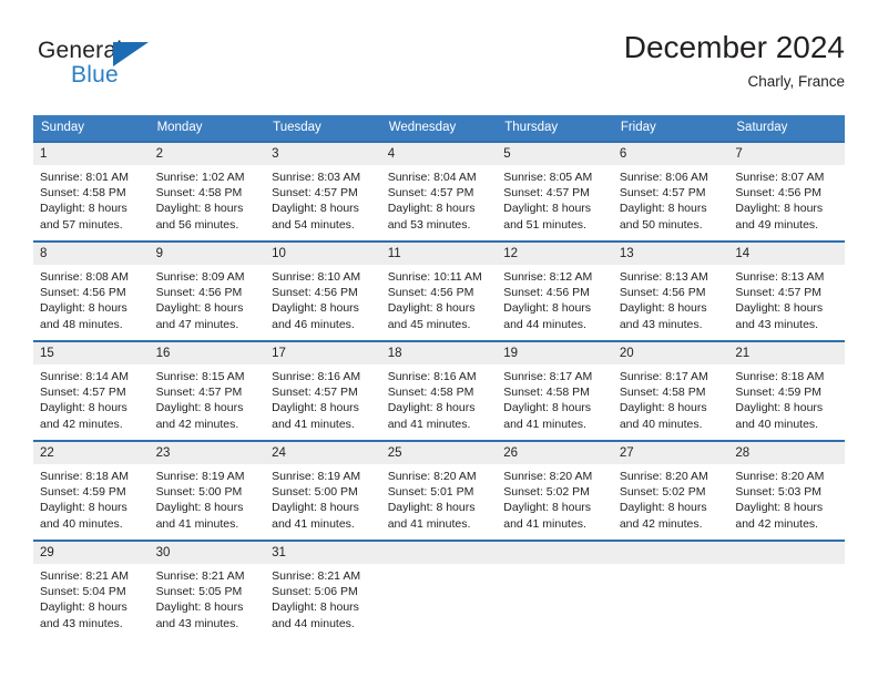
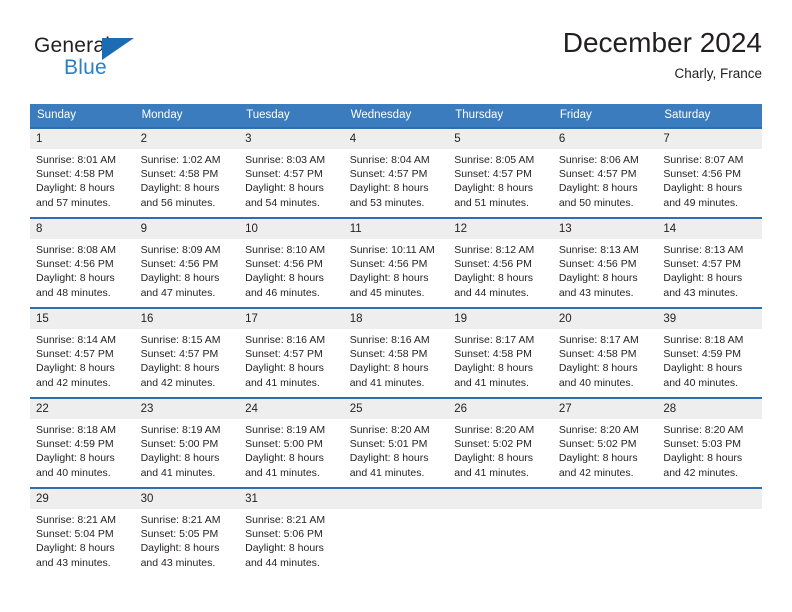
  General
  Blue
  December 2024
  Charly, France
  Sunday	Monday	Tuesday	Wednesday	Thursday	Friday	Saturday
  1Sunrise: 8:01 AMSunset: 4:58 PMDaylight: 8 hoursand 57 minutes.	2Sunrise: 1:02 AMSunset: 4:58 PMDaylight: 8 hoursand 56 minutes.	3Sunrise: 8:03 AMSunset: 4:57 PMDaylight: 8 hoursand 54 minutes.	4Sunrise: 8:04 AMSunset: 4:57 PMDaylight: 8 hoursand 53 minutes.	5Sunrise: 8:05 AMSunset: 4:57 PMDaylight: 8 hoursand 51 minutes.	6Sunrise: 8:06 AMSunset: 4:57 PMDaylight: 8 hoursand 50 minutes.	7Sunrise: 8:07 AMSunset: 4:56 PMDaylight: 8 hoursand 49 minutes.
  8Sunrise: 8:08 AMSunset: 4:56 PMDaylight: 8 hoursand 48 minutes.	9Sunrise: 8:09 AMSunset: 4:56 PMDaylight: 8 hoursand 47 minutes.	10Sunrise: 8:10 AMSunset: 4:56 PMDaylight: 8 hoursand 46 minutes.	11Sunrise: 10:11 AMSunset: 4:56 PMDaylight: 8 hoursand 45 minutes.	12Sunrise: 8:12 AMSunset: 4:56 PMDaylight: 8 hoursand 44 minutes.	13Sunrise: 8:13 AMSunset: 4:56 PMDaylight: 8 hoursand 43 minutes.	14Sunrise: 8:13 AMSunset: 4:57 PMDaylight: 8 hoursand 43 minutes.
- 15Sunrise: 8:14 AMSunset: 4:57 PMDaylight: 8 hoursand 42 minutes.	16Sunrise: 8:15 AMSunset: 4:57 PMDaylight: 8 hoursand 42 minutes.	17Sunrise: 8:16 AMSunset: 4:57 PMDaylight: 8 hoursand 41 minutes.	18Sunrise: 8:16 AMSunset: 4:58 PMDaylight: 8 hoursand 41 minutes.	19Sunrise: 8:17 AMSunset: 4:58 PMDaylight: 8 hoursand 41 minutes.	20Sunrise: 8:17 AMSunset: 4:58 PMDaylight: 8 hoursand 40 minutes.	21Sunrise: 8:18 AMSunset: 4:59 PMDaylight: 8 hoursand 40 minutes.
+ 15Sunrise: 8:14 AMSunset: 4:57 PMDaylight: 8 hoursand 42 minutes.	16Sunrise: 8:15 AMSunset: 4:57 PMDaylight: 8 hoursand 42 minutes.	17Sunrise: 8:16 AMSunset: 4:57 PMDaylight: 8 hoursand 41 minutes.	18Sunrise: 8:16 AMSunset: 4:58 PMDaylight: 8 hoursand 41 minutes.	19Sunrise: 8:17 AMSunset: 4:58 PMDaylight: 8 hoursand 41 minutes.	20Sunrise: 8:17 AMSunset: 4:58 PMDaylight: 8 hoursand 40 minutes.	39Sunrise: 8:18 AMSunset: 4:59 PMDaylight: 8 hoursand 40 minutes.
  22Sunrise: 8:18 AMSunset: 4:59 PMDaylight: 8 hoursand 40 minutes.	23Sunrise: 8:19 AMSunset: 5:00 PMDaylight: 8 hoursand 41 minutes.	24Sunrise: 8:19 AMSunset: 5:00 PMDaylight: 8 hoursand 41 minutes.	25Sunrise: 8:20 AMSunset: 5:01 PMDaylight: 8 hoursand 41 minutes.	26Sunrise: 8:20 AMSunset: 5:02 PMDaylight: 8 hoursand 41 minutes.	27Sunrise: 8:20 AMSunset: 5:02 PMDaylight: 8 hoursand 42 minutes.	28Sunrise: 8:20 AMSunset: 5:03 PMDaylight: 8 hoursand 42 minutes.
  29Sunrise: 8:21 AMSunset: 5:04 PMDaylight: 8 hoursand 43 minutes.	30Sunrise: 8:21 AMSunset: 5:05 PMDaylight: 8 hoursand 43 minutes.	31Sunrise: 8:21 AMSunset: 5:06 PMDaylight: 8 hoursand 44 minutes.
